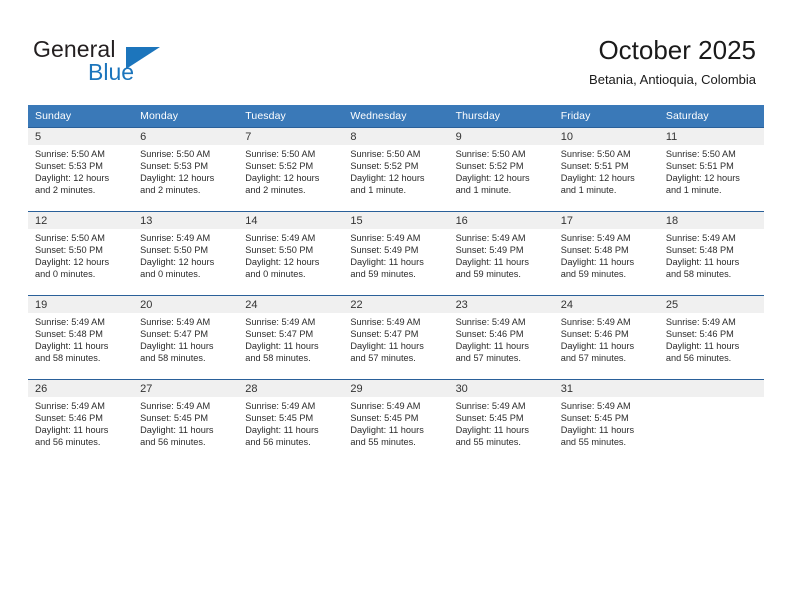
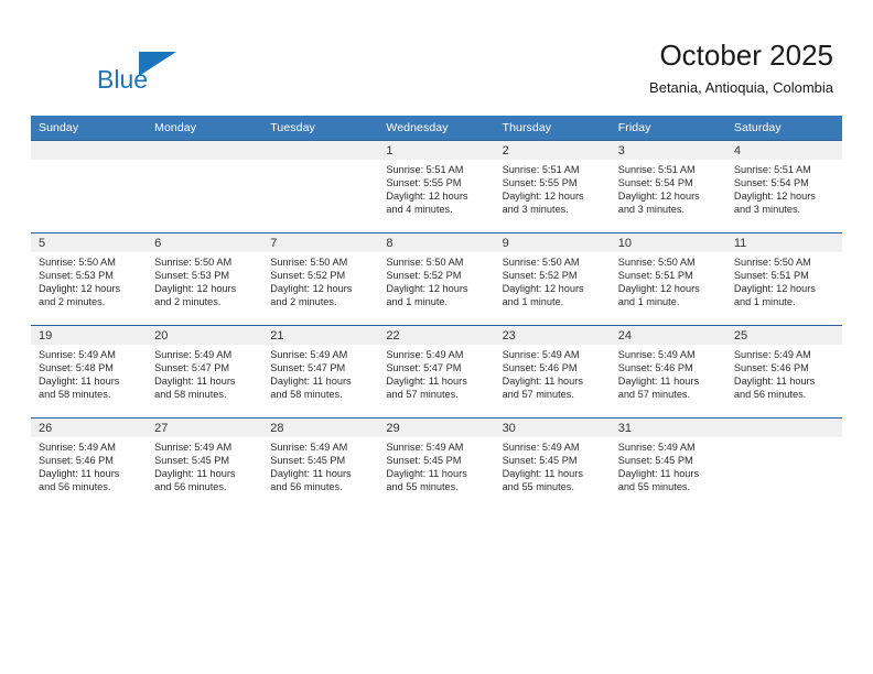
- General
  Blue
  October 2025
  Betania, Antioquia, Colombia
  Sunday	Monday	Tuesday	Wednesday	Thursday	Friday	Saturday
+ 			1Sunrise: 5:51 AMSunset: 5:55 PMDaylight: 12 hoursand 4 minutes.	2Sunrise: 5:51 AMSunset: 5:55 PMDaylight: 12 hoursand 3 minutes.	3Sunrise: 5:51 AMSunset: 5:54 PMDaylight: 12 hoursand 3 minutes.	4Sunrise: 5:51 AMSunset: 5:54 PMDaylight: 12 hoursand 3 minutes.
  5Sunrise: 5:50 AMSunset: 5:53 PMDaylight: 12 hoursand 2 minutes.	6Sunrise: 5:50 AMSunset: 5:53 PMDaylight: 12 hoursand 2 minutes.	7Sunrise: 5:50 AMSunset: 5:52 PMDaylight: 12 hoursand 2 minutes.	8Sunrise: 5:50 AMSunset: 5:52 PMDaylight: 12 hoursand 1 minute.	9Sunrise: 5:50 AMSunset: 5:52 PMDaylight: 12 hoursand 1 minute.	10Sunrise: 5:50 AMSunset: 5:51 PMDaylight: 12 hoursand 1 minute.	11Sunrise: 5:50 AMSunset: 5:51 PMDaylight: 12 hoursand 1 minute.
- 12Sunrise: 5:50 AMSunset: 5:50 PMDaylight: 12 hoursand 0 minutes.	13Sunrise: 5:49 AMSunset: 5:50 PMDaylight: 12 hoursand 0 minutes.	14Sunrise: 5:49 AMSunset: 5:50 PMDaylight: 12 hoursand 0 minutes.	15Sunrise: 5:49 AMSunset: 5:49 PMDaylight: 11 hoursand 59 minutes.	16Sunrise: 5:49 AMSunset: 5:49 PMDaylight: 11 hoursand 59 minutes.	17Sunrise: 5:49 AMSunset: 5:48 PMDaylight: 11 hoursand 59 minutes.	18Sunrise: 5:49 AMSunset: 5:48 PMDaylight: 11 hoursand 58 minutes.
- 19Sunrise: 5:49 AMSunset: 5:48 PMDaylight: 11 hoursand 58 minutes.	20Sunrise: 5:49 AMSunset: 5:47 PMDaylight: 11 hoursand 58 minutes.	24Sunrise: 5:49 AMSunset: 5:47 PMDaylight: 11 hoursand 58 minutes.	22Sunrise: 5:49 AMSunset: 5:47 PMDaylight: 11 hoursand 57 minutes.	23Sunrise: 5:49 AMSunset: 5:46 PMDaylight: 11 hoursand 57 minutes.	24Sunrise: 5:49 AMSunset: 5:46 PMDaylight: 11 hoursand 57 minutes.	25Sunrise: 5:49 AMSunset: 5:46 PMDaylight: 11 hoursand 56 minutes.
+ 19Sunrise: 5:49 AMSunset: 5:48 PMDaylight: 11 hoursand 58 minutes.	20Sunrise: 5:49 AMSunset: 5:47 PMDaylight: 11 hoursand 58 minutes.	21Sunrise: 5:49 AMSunset: 5:47 PMDaylight: 11 hoursand 58 minutes.	22Sunrise: 5:49 AMSunset: 5:47 PMDaylight: 11 hoursand 57 minutes.	23Sunrise: 5:49 AMSunset: 5:46 PMDaylight: 11 hoursand 57 minutes.	24Sunrise: 5:49 AMSunset: 5:46 PMDaylight: 11 hoursand 57 minutes.	25Sunrise: 5:49 AMSunset: 5:46 PMDaylight: 11 hoursand 56 minutes.
  26Sunrise: 5:49 AMSunset: 5:46 PMDaylight: 11 hoursand 56 minutes.	27Sunrise: 5:49 AMSunset: 5:45 PMDaylight: 11 hoursand 56 minutes.	28Sunrise: 5:49 AMSunset: 5:45 PMDaylight: 11 hoursand 56 minutes.	29Sunrise: 5:49 AMSunset: 5:45 PMDaylight: 11 hoursand 55 minutes.	30Sunrise: 5:49 AMSunset: 5:45 PMDaylight: 11 hoursand 55 minutes.	31Sunrise: 5:49 AMSunset: 5:45 PMDaylight: 11 hoursand 55 minutes.
